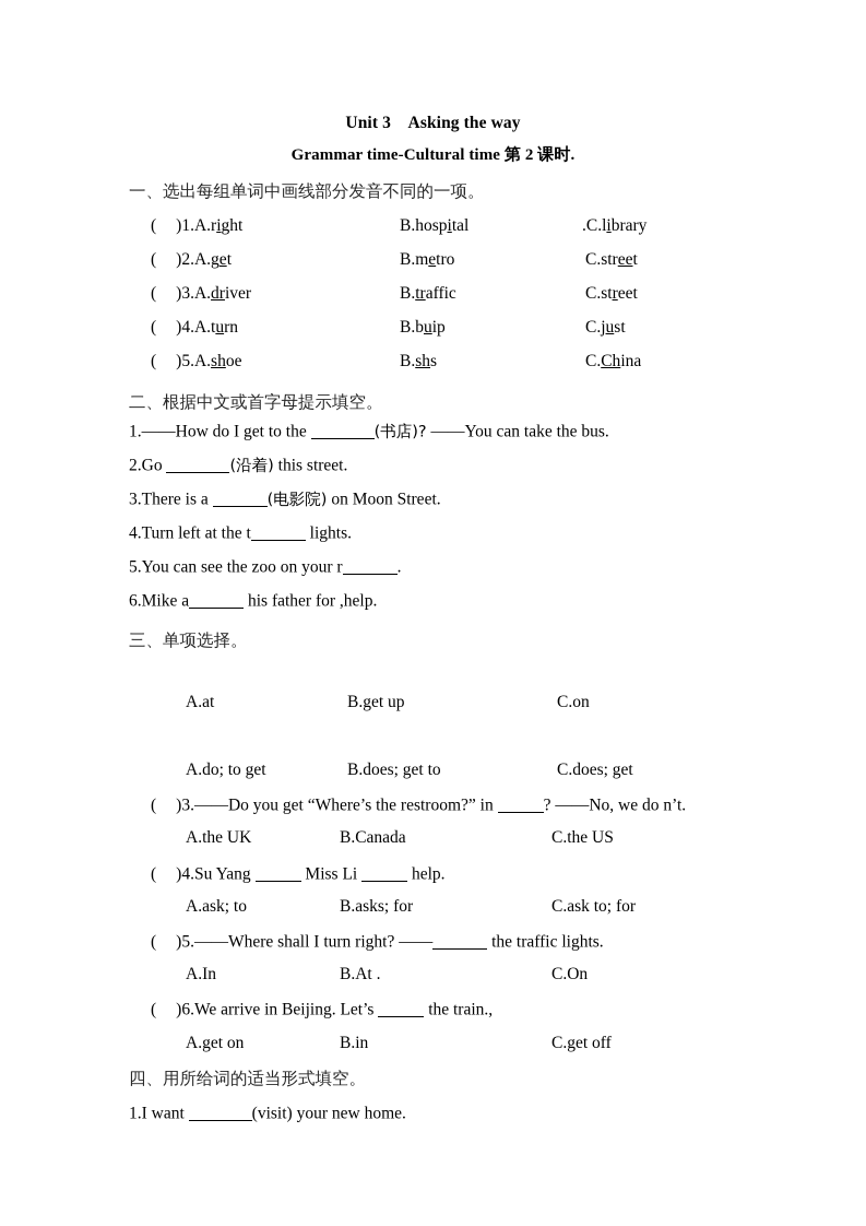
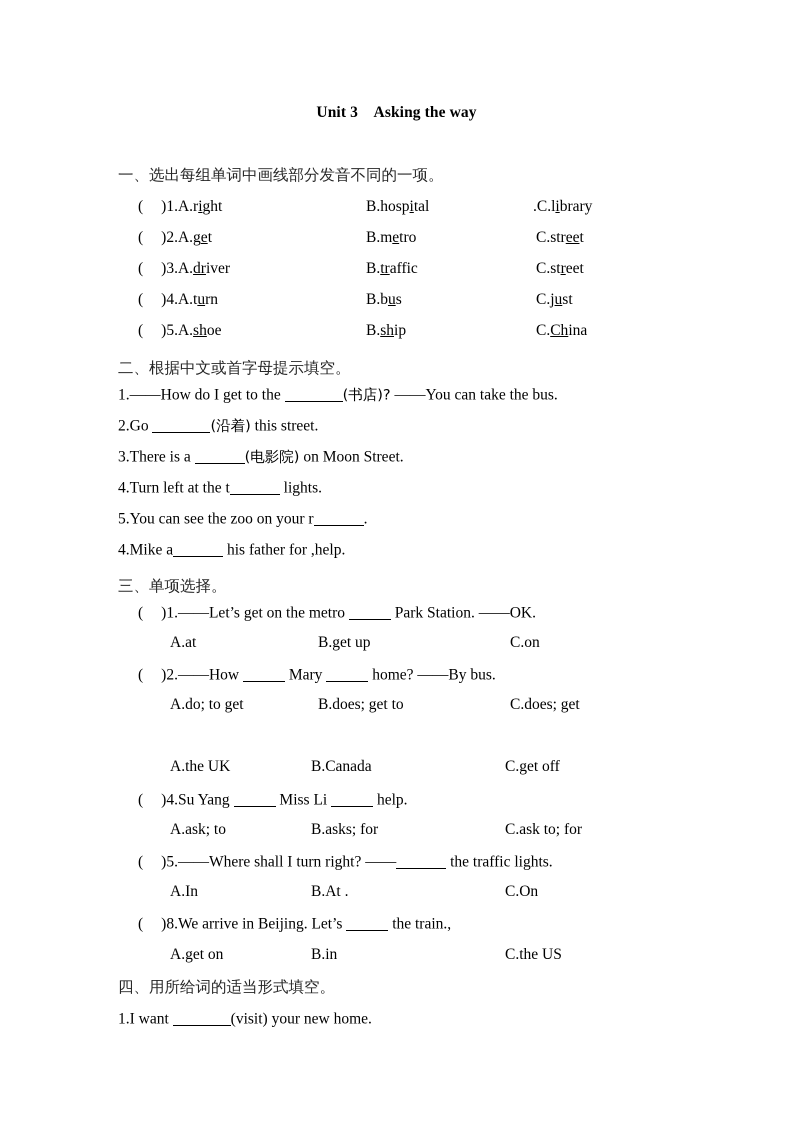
  Unit 3 Asking the way
- Grammar time-Cultural time 第 2 课时.
  一、选出每组单词中画线部分发音不同的一项。
  ( )1.A.right
  B.hospital
  .C.library
  ( )2.A.get
  B.metro
  C.street
  ( )3.A.driver
  B.traffic
  C.street
  ( )4.A.turn
- B.buip
+ B.bus
  C.just
  ( )5.A.shoe
- B.shs
+ B.ship
  C.China
  二、根据中文或首字母提示填空。
  1.——How do I get to the (书店)? ——You can take the bus.
  2.Go (沿着) this street.
  3.There is a (电影院) on Moon Street.
  4.Turn left at the t lights.
  5.You can see the zoo on your r .
- 6.Mike a his father for ,help.
+ 4.Mike a his father for ,help.
  三、单项选择。
+ ( )1.——Let’s get on the metro Park Station. ——OK.
  A.at
  B.get up
  C.on
+ ( )2.——How Mary home? ——By bus.
  A.do; to get
  B.does; get to
  C.does; get
- ( )3.——Do you get “Where’s the restroom?” in ? ——No, we do n’t.
  A.the UK
  B.Canada
- C.the US
+ C.get off
  ( )4.Su Yang Miss Li help.
  A.ask; to
  B.asks; for
  C.ask to; for
  ( )5.——Where shall I turn right? —— the traffic lights.
  A.In
  B.At .
  C.On
- ( )6.We arrive in Beijing. Let’s the train.,
+ ( )8.We arrive in Beijing. Let’s the train.,
  A.get on
  B.in
- C.get off
+ C.the US
  四、用所给词的适当形式填空。
  1.I want (visit) your new home.
